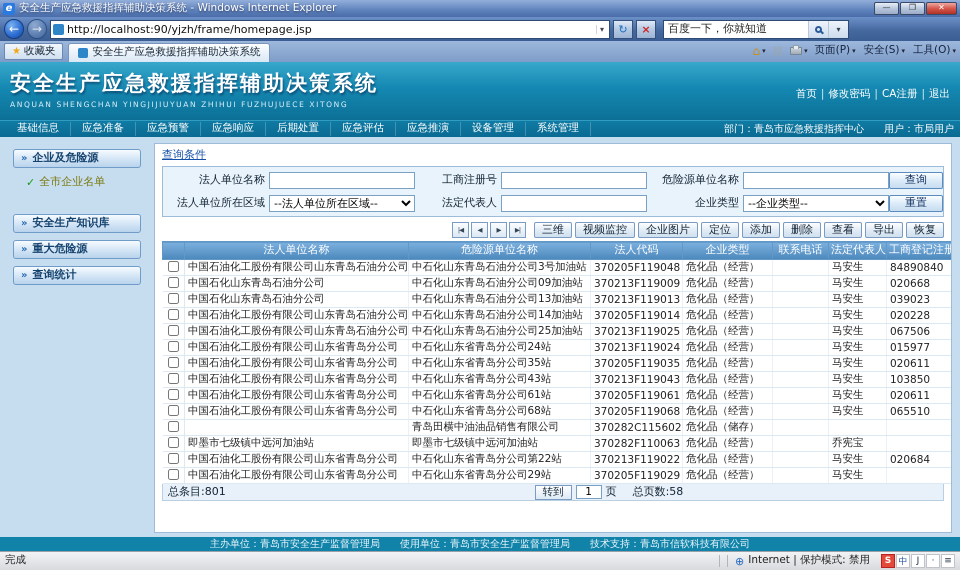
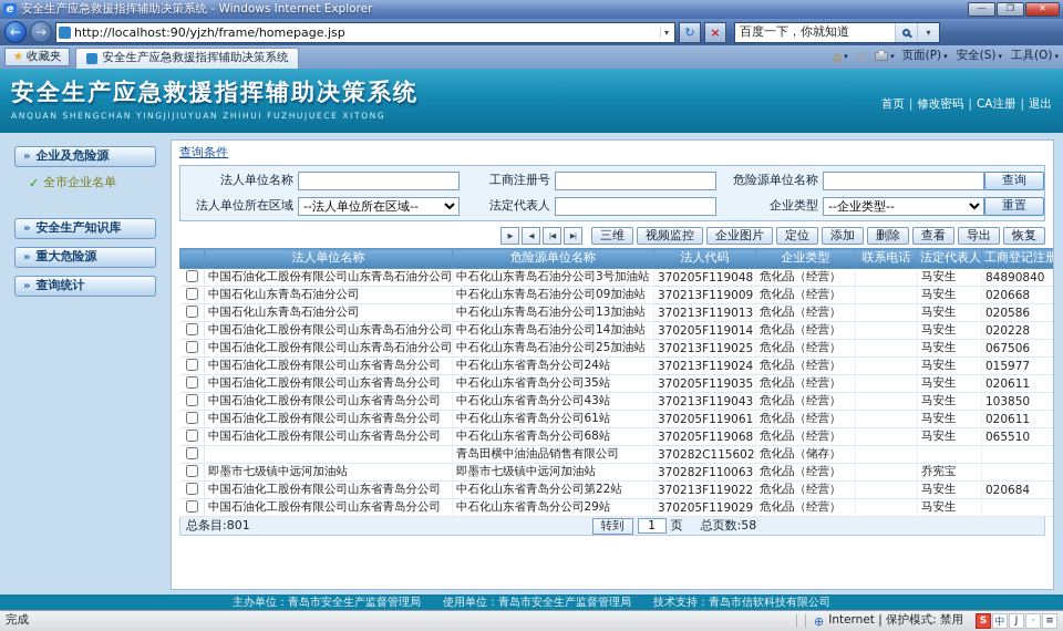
  e
  安全生产应急救援指挥辅助决策系统 - Windows Internet Explorer
  —
  ❐
  ✕
  ←
  →
  http://localhost:90/yjzh/frame/homepage.jsp
  ▾
  ↻
  ×
  百度一下，你就知道
  ▾
  ★
  收藏夹
  安全生产应急救援指挥辅助决策系统
  ⌂
  ▾
  ▤
  ▾
  页面(P)
  ▾
  安全(S)
  ▾
  工具(O)
  ▾
  安全生产应急救援指挥辅助决策系统
  ANQUAN SHENGCHAN YINGJIJIUYUAN ZHIHUI FUZHUJUECE XITONG
  首页
  修改密码
  CA注册
  退出
- 基础信息
- 应急准备
- 应急预警
- 应急响应
- 后期处置
- 应急评估
- 应急推演
- 设备管理
- 系统管理
- 部门：青岛市应急救援指挥中心
- 用户：市局用户
  »
  企业及危险源
  ✓
  全市企业名单
  »
  安全生产知识库
  »
  重大危险源
  »
  查询统计
  查询条件
  法人单位名称
  工商注册号
  危险源单位名称
  查询
  法人单位所在区域
  --法人单位所在区域--
  法定代表人
  企业类型
  --企业类型--
  重置
- |◀
+ ▶
  ◀
- ▶
+ |◀
  ▶|
  三维
  视频监控
  企业图片
  定位
  添加
  删除
  查看
  导出
  恢复
  	法人单位名称	危险源单位名称	法人代码	企业类型	联系电话	法定代表人	工商登记注册
  	中国石油化工股份有限公司山东青岛石油分公司	中石化山东青岛石油分公司3号加油站	370205F119048	危化品（经营）		马安生	84890840
  	中国石化山东青岛石油分公司	中石化山东青岛石油分公司09加油站	370213F119009	危化品（经营）		马安生	020668
- 	中国石化山东青岛石油分公司	中石化山东青岛石油分公司13加油站	370213F119013	危化品（经营）		马安生	039023
+ 	中国石化山东青岛石油分公司	中石化山东青岛石油分公司13加油站	370213F119013	危化品（经营）		马安生	020586
  	中国石油化工股份有限公司山东青岛石油分公司	中石化山东青岛石油分公司14加油站	370205F119014	危化品（经营）		马安生	020228
  	中国石油化工股份有限公司山东青岛石油分公司	中石化山东青岛石油分公司25加油站	370213F119025	危化品（经营）		马安生	067506
  	中国石油化工股份有限公司山东省青岛分公司	中石化山东省青岛分公司24站	370213F119024	危化品（经营）		马安生	015977
  	中国石油化工股份有限公司山东省青岛分公司	中石化山东省青岛分公司35站	370205F119035	危化品（经营）		马安生	020611
  	中国石油化工股份有限公司山东省青岛分公司	中石化山东省青岛分公司43站	370213F119043	危化品（经营）		马安生	103850
  	中国石油化工股份有限公司山东省青岛分公司	中石化山东省青岛分公司61站	370205F119061	危化品（经营）		马安生	020611
  	中国石油化工股份有限公司山东省青岛分公司	中石化山东省青岛分公司68站	370205F119068	危化品（经营）		马安生	065510
  		青岛田横中油油品销售有限公司	370282C115602	危化品（储存）
  	即墨市七级镇中远河加油站	即墨市七级镇中远河加油站	370282F110063	危化品（经营）		乔宪宝
  	中国石油化工股份有限公司山东省青岛分公司	中石化山东省青岛分公司第22站	370213F119022	危化品（经营）		马安生	020684
  	中国石油化工股份有限公司山东省青岛分公司	中石化山东省青岛分公司29站	370205F119029	危化品（经营）		马安生
  总条目:801
  转到
  1
  页
  总页数:58
  主办单位：青岛市安全生产监督管理局 使用单位：青岛市安全生产监督管理局 技术支持：青岛市信软科技有限公司
  完成
  ⊕
  Internet | 保护模式: 禁用
  S
  中
  J
  ·
  ≡
